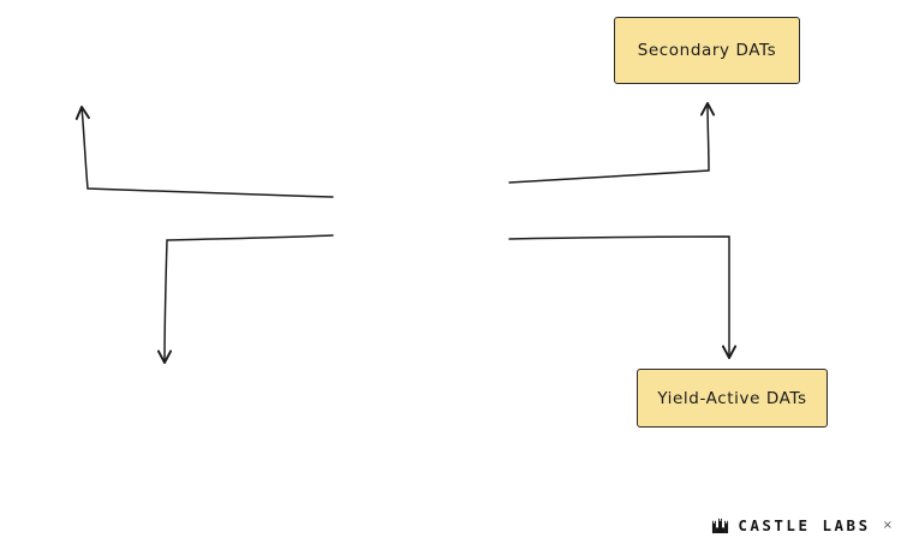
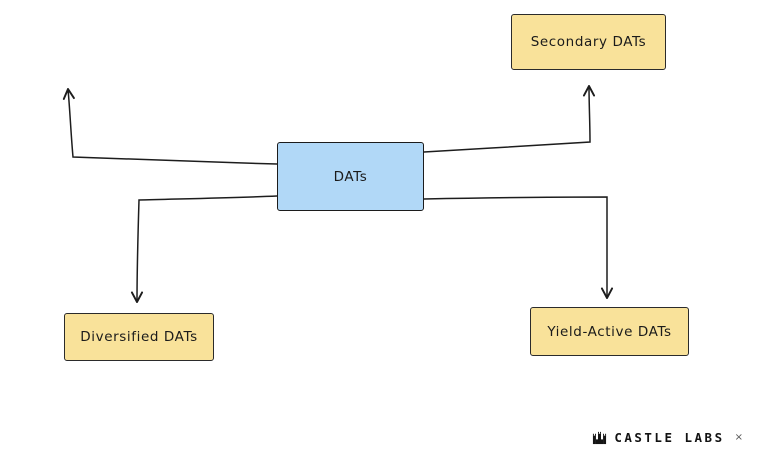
  Secondary DATs
+ DATs
+ Diversified DATs
  Yield-Active DATs
  CASTLE LABS
  ×
